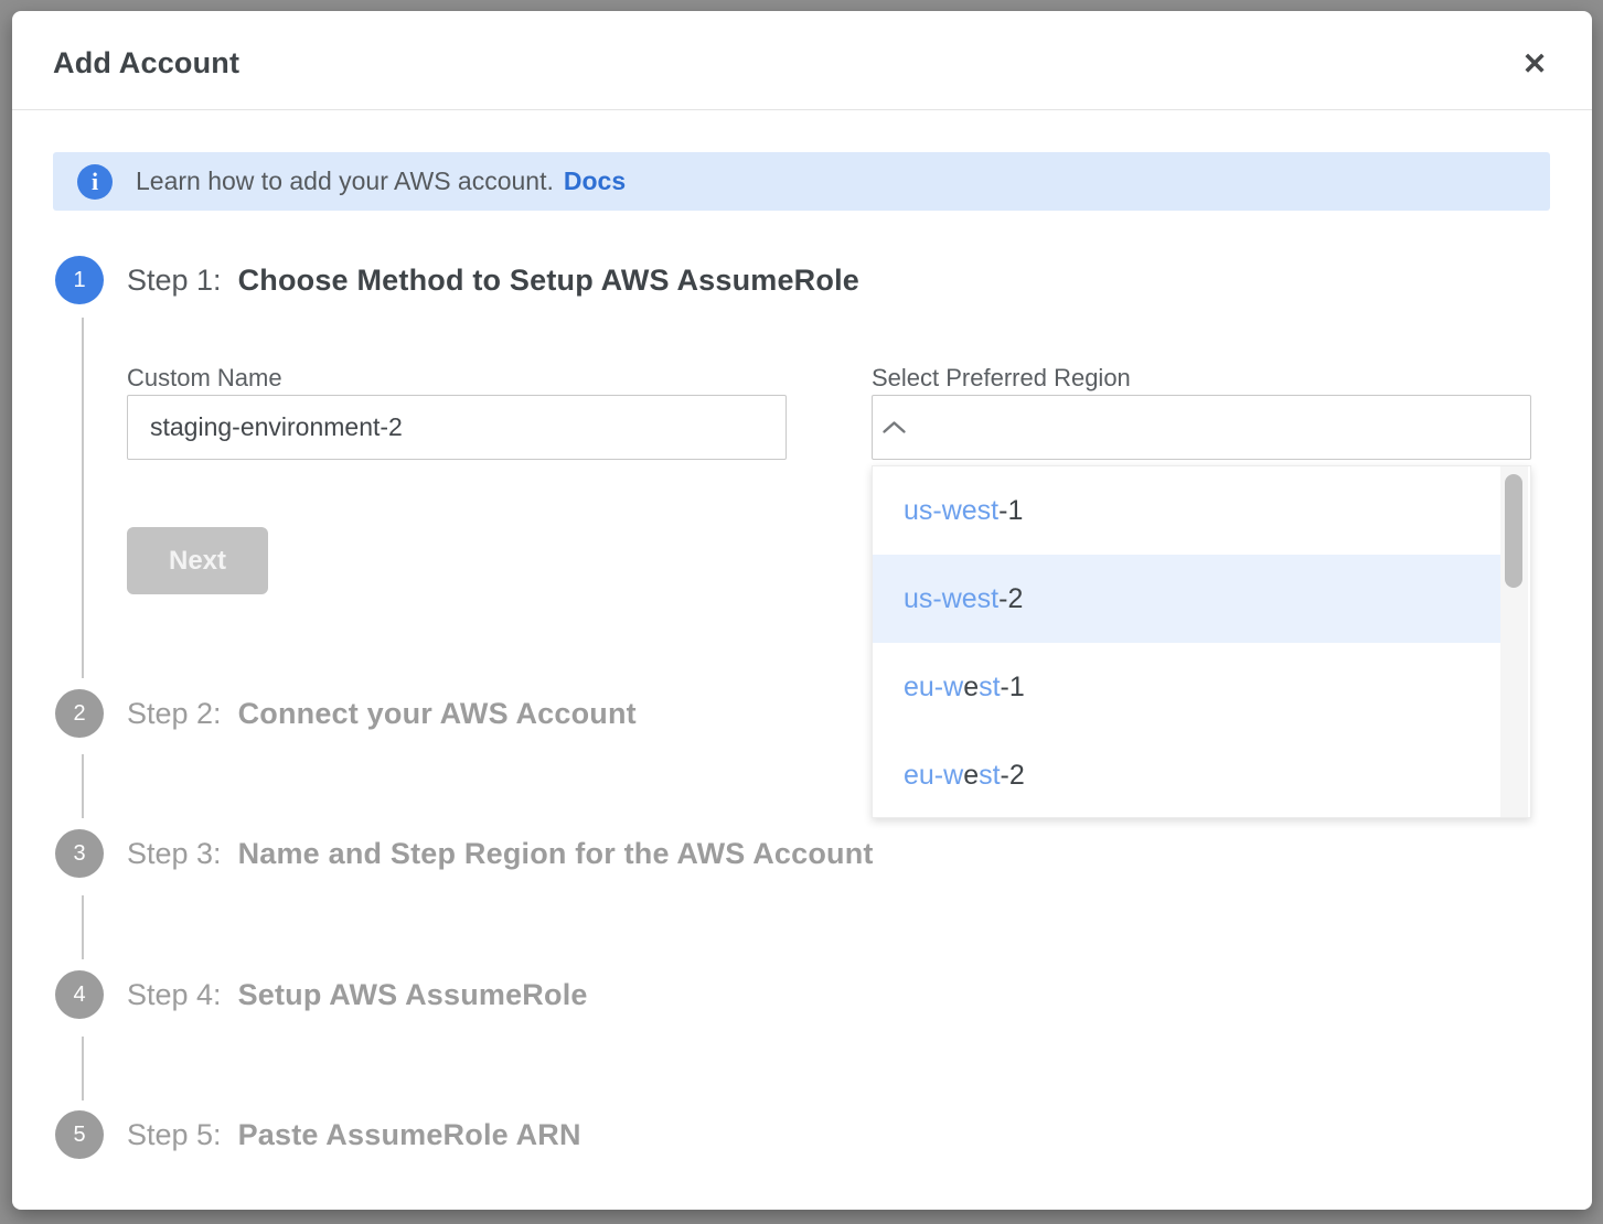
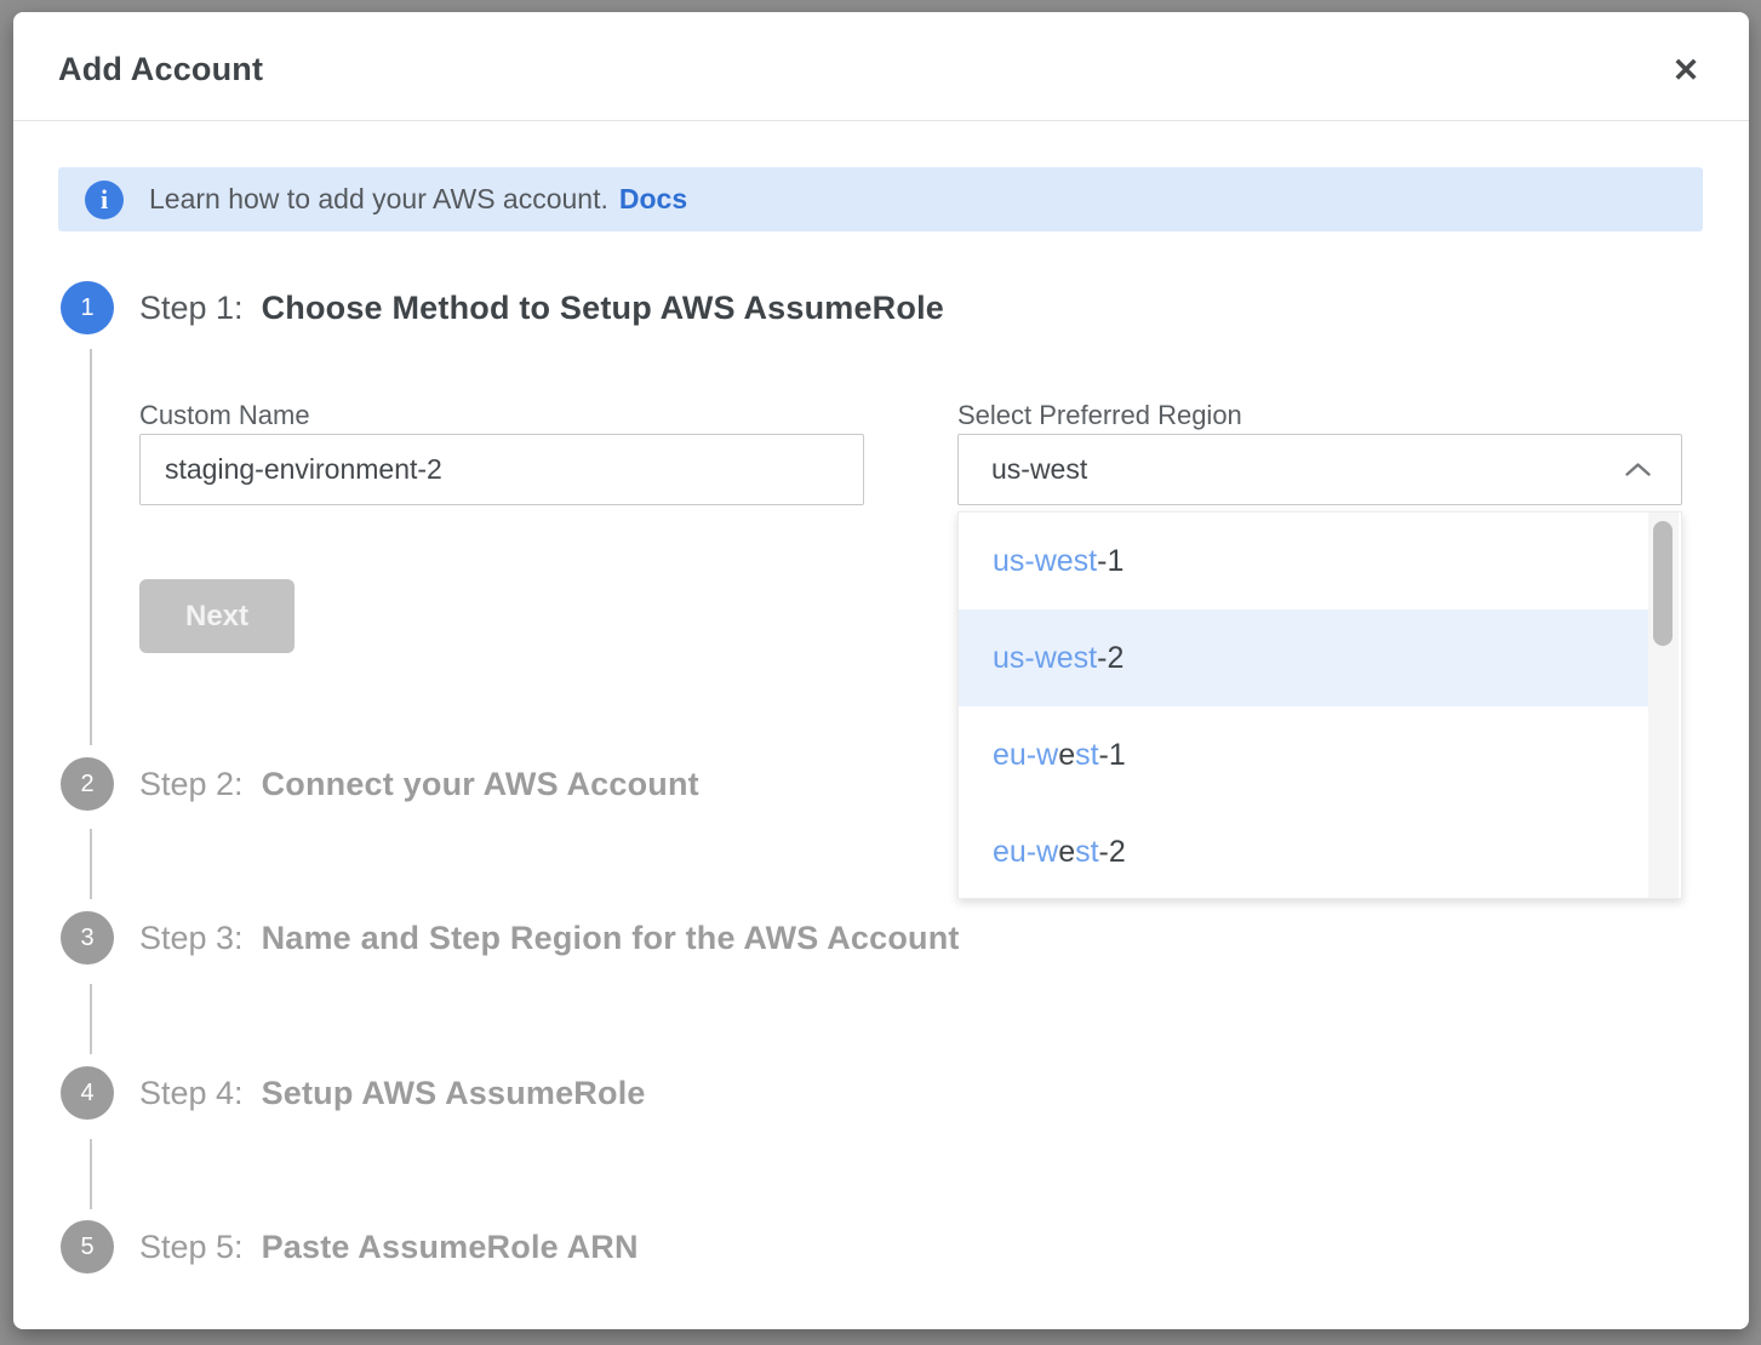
  Add Account
  ✕
  i
  Learn how to add your AWS account.
  Docs
  1
  Step 1:
  Choose Method to Setup AWS AssumeRole
  Custom Name
  staging-environment-2
  Select Preferred Region
+ us-west
  us-west-1
  us-west-2
  eu-west-1
  eu-west-2
  Next
  2
  Step 2:
  Connect your AWS Account
  3
  Step 3:
  Name and Step Region for the AWS Account
  4
  Step 4:
  Setup AWS AssumeRole
  5
  Step 5:
  Paste AssumeRole ARN
